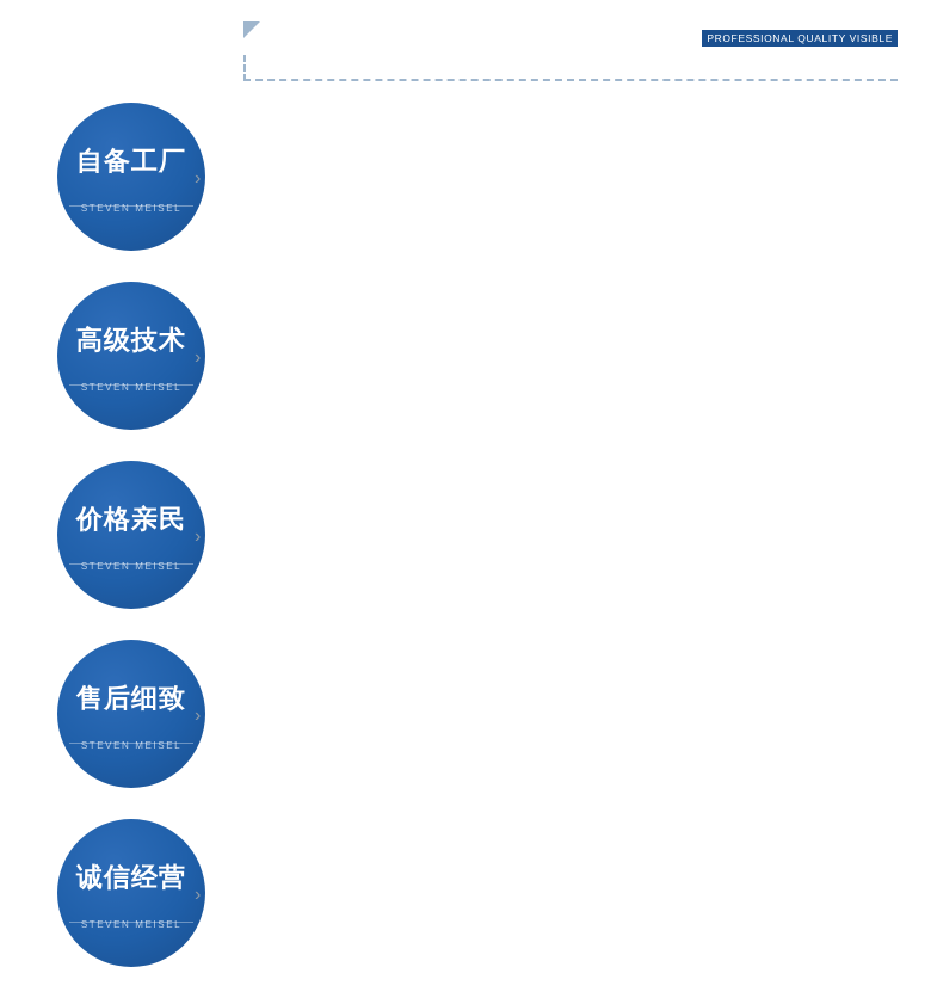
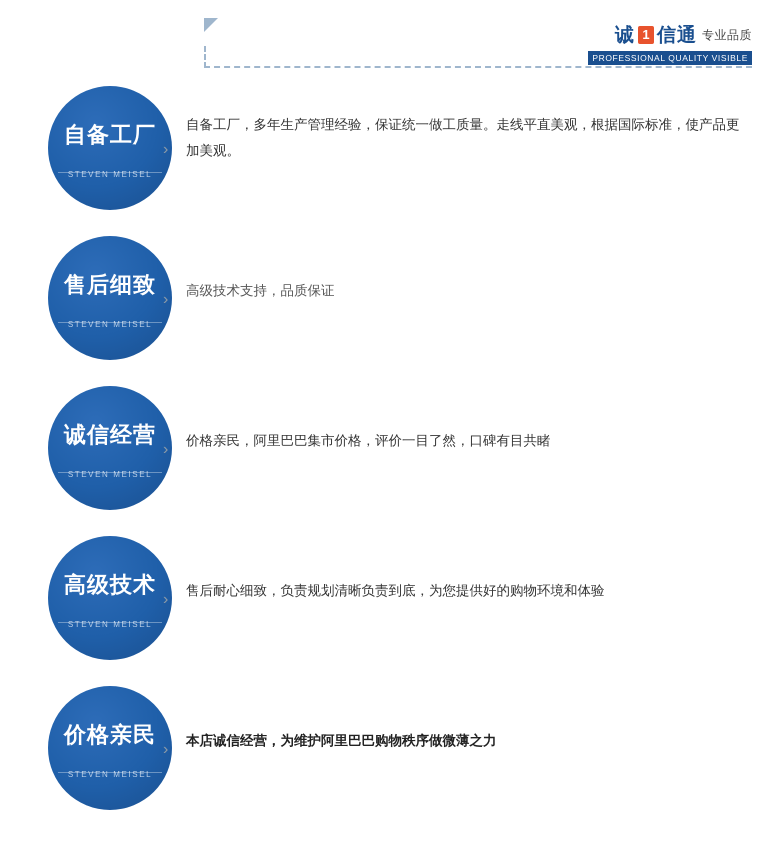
+ 诚
+ 1
+ 信通
+ 专业品质
  PROFESSIONAL QUALITY VISIBLE
  自备工厂
  STEVEN MEISEL
  ›
+ 自备工厂，多年生产管理经验，保证统一做工质量。走线平直美观，根据国际标准，使产品更加美观。
- 高级技术
+ 售后细致
  STEVEN MEISEL
  ›
+ 高级技术支持，品质保证
- 价格亲民
+ 诚信经营
  STEVEN MEISEL
  ›
+ 价格亲民，阿里巴巴集市价格，评价一目了然，口碑有目共睹
- 售后细致
+ 高级技术
  STEVEN MEISEL
  ›
+ 售后耐心细致，负责规划清晰负责到底，为您提供好的购物环境和体验
- 诚信经营
+ 价格亲民
  STEVEN MEISEL
  ›
+ 本店诚信经营，为维护阿里巴巴购物秩序做微薄之力
